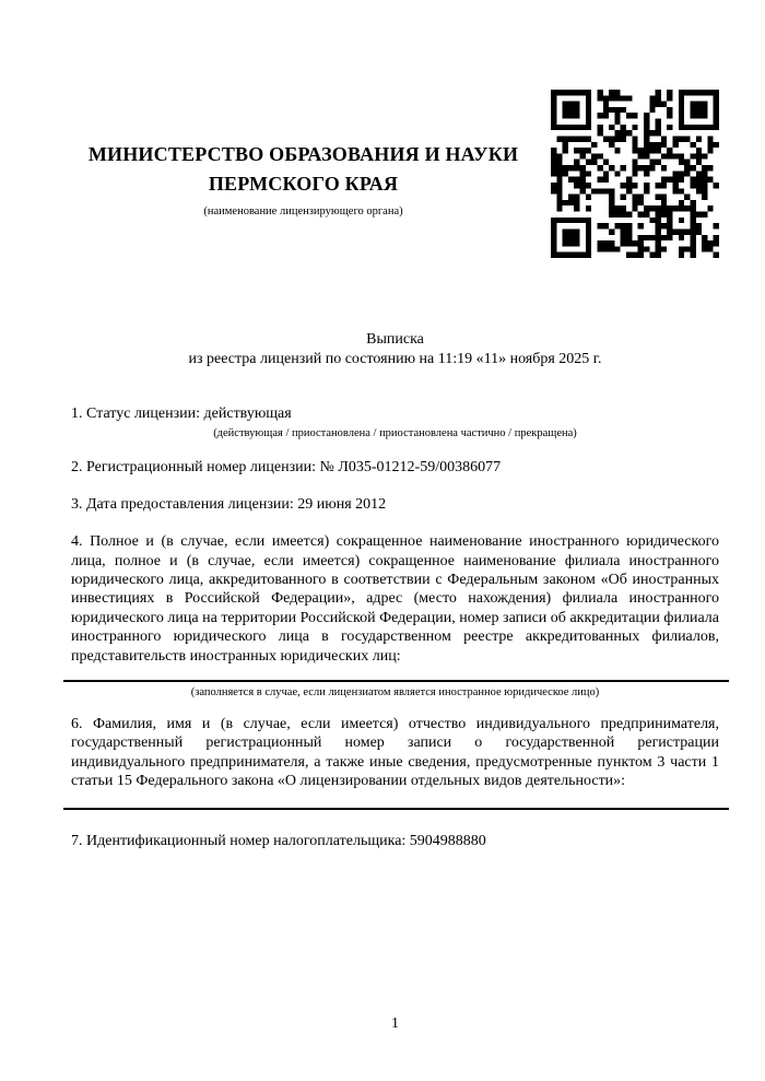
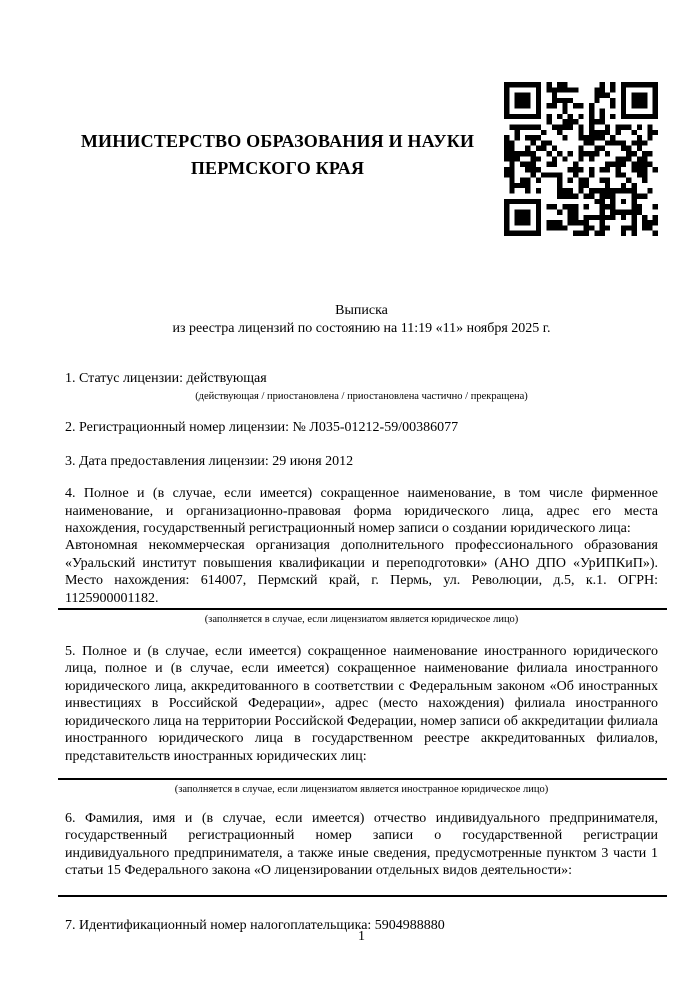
  МИНИСТЕРСТВО ОБРАЗОВАНИЯ И НАУКИ
  ПЕРМСКОГО КРАЯ
- (наименование лицензирующего органа)
  Выписка
  из реестра лицензий по состоянию на 11:19 «11» ноября 2025 г.
  1. Статус лицензии: действующая
  (действующая / приостановлена / приостановлена частично / прекращена)
  2. Регистрационный номер лицензии: № Л035-01212-59/00386077
  3. Дата предоставления лицензии: 29 июня 2012
+ 4. Полное и (в случае, если имеется) сокращенное наименование, в том числе фирменное наименование, и организационно-правовая форма юридического лица, адрес его места нахождения, государственный регистрационный номер записи о создании юридического лица:
+ Автономная некоммерческая организация дополнительного профессионального образования «Уральский институт повышения квалификации и переподготовки» (АНО ДПО «УрИПКиП»). Место нахождения: 614007, Пермский край, г. Пермь, ул. Революции, д.5, к.1. ОГРН: 1125900001182.
+ (заполняется в случае, если лицензиатом является юридическое лицо)
- 4. Полное и (в случае, если имеется) сокращенное наименование иностранного юридического лица, полное и (в случае, если имеется) сокращенное наименование филиала иностранного юридического лица, аккредитованного в соответствии с Федеральным законом «Об иностранных инвестициях в Российской Федерации», адрес (место нахождения) филиала иностранного юридического лица на территории Российской Федерации, номер записи об аккредитации филиала иностранного юридического лица в государственном реестре аккредитованных филиалов, представительств иностранных юридических лиц:
+ 5. Полное и (в случае, если имеется) сокращенное наименование иностранного юридического лица, полное и (в случае, если имеется) сокращенное наименование филиала иностранного юридического лица, аккредитованного в соответствии с Федеральным законом «Об иностранных инвестициях в Российской Федерации», адрес (место нахождения) филиала иностранного юридического лица на территории Российской Федерации, номер записи об аккредитации филиала иностранного юридического лица в государственном реестре аккредитованных филиалов, представительств иностранных юридических лиц:
  (заполняется в случае, если лицензиатом является иностранное юридическое лицо)
  6. Фамилия, имя и (в случае, если имеется) отчество индивидуального предпринимателя, государственный регистрационный номер записи о государственной регистрации индивидуального предпринимателя, а также иные сведения, предусмотренные пунктом 3 части 1 статьи 15 Федерального закона «О лицензировании отдельных видов деятельности»:
  7. Идентификационный номер налогоплательщика: 5904988880
  1
